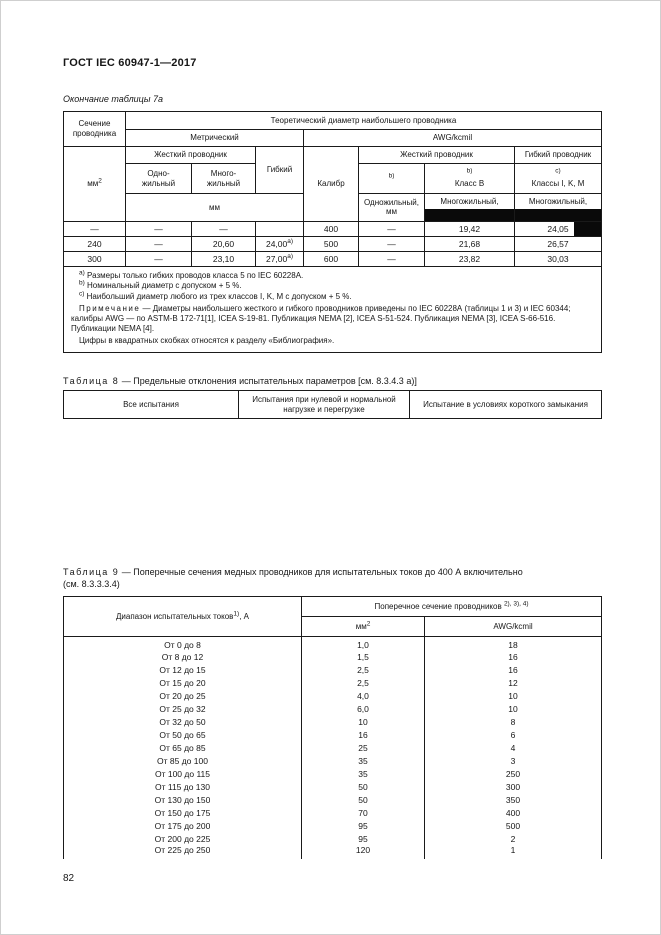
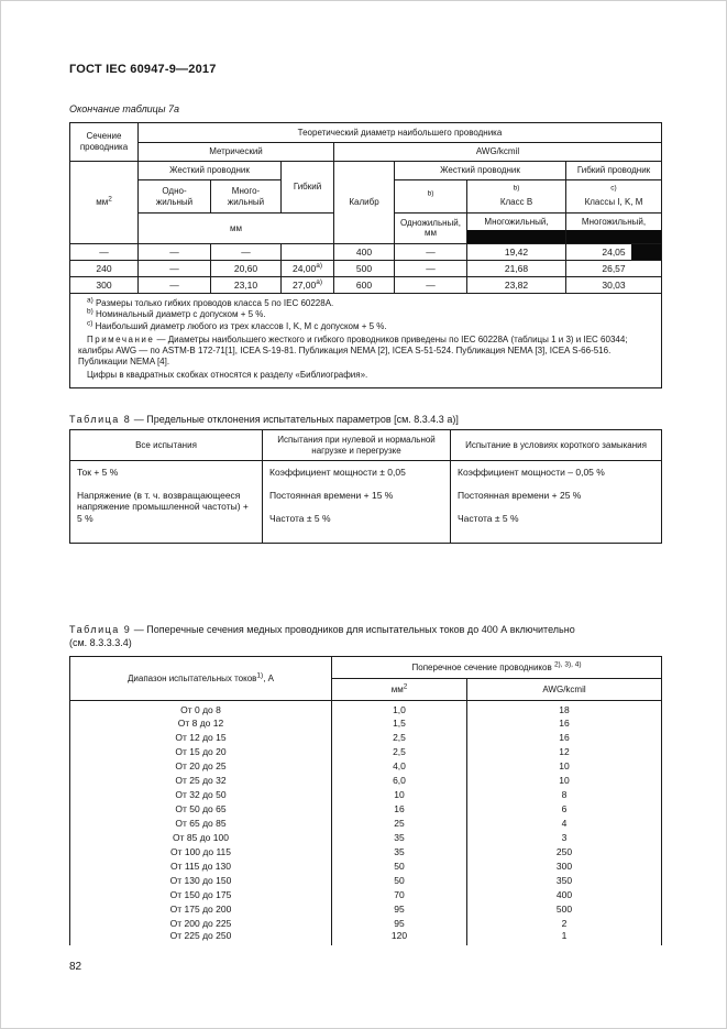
- ГОСТ IEC 60947-1—2017
+ ГОСТ IEC 60947-9—2017
  Окончание таблицы 7а
  Сечение проводника	Теоретический диаметр наибольшего проводника
  Метрический	AWG/kcmil
  мм	Жесткий проводник	Гибкий	Калибр	Жесткий проводник	Гибкий проводник
  Одно- жильный	Много- жильный		Класс B	Классы I, K, M
  мм	Одножильный, мм	Многожильный,	Многожильный,
  —	—	—		400	—	19,42	24,05
  240	—	20,60	24,00	500	—	21,68	26,57
  300	—	23,10	27,00	600	—	23,82	30,03
  Размеры только гибких проводов класса 5 по IEC 60228А. Номинальный диаметр с допуском + 5 %. Наибольший диаметр любого из трех классов I, K, M с допуском + 5 %. Примечание — Диаметры наибольшего жесткого и гибкого проводников приведены по IEC 60228А (таблицы 1 и 3) и IEC 60344; калибры AWG — по ASTM-B 172-71[1], ICEA S-19-81. Публикация NEMA [2], ICEA S-51-524. Публикация NEMA [3], ICEA S-66-516. Публикации NEMA [4]. Цифры в квадратных скобках относятся к разделу «Библиография».
  Таблица 8 — Предельные отклонения испытательных параметров [см. 8.3.4.3 а)]
  Все испытания	Испытания при нулевой и нормальной нагрузке и перегрузке	Испытание в условиях короткого замыкания
+ Ток + 5 % Напряжение (в т. ч. возвращаю­щееся напряжение промышлен­ной частоты) + 5 %	Коэффициент мощности ± 0,05 Постоянная времени + 15 % Частота ± 5 %	Коэффициент мощности – 0,05 % Постоянная времени + 25 % Частота ± 5 %
  Таблица 9 — Поперечные сечения медных проводников для испытательных токов до 400 А включительно
  (см. 8.3.3.3.4)
  Диапазон испытательных токов , А	Поперечное сечение проводников
  мм	AWG/kcmil
  От 0 до 8	1,0	18
  От 8 до 12	1,5	16
  От 12 до 15	2,5	16
  От 15 до 20	2,5	12
  От 20 до 25	4,0	10
  От 25 до 32	6,0	10
  От 32 до 50	10	8
  От 50 до 65	16	6
  От 65 до 85	25	4
  От 85 до 100	35	3
  От 100 до 115	35	250
  От 115 до 130	50	300
  От 130 до 150	50	350
  От 150 до 175	70	400
  От 175 до 200	95	500
  От 200 до 225	95	2
  От 225 до 250	120	1
  82
